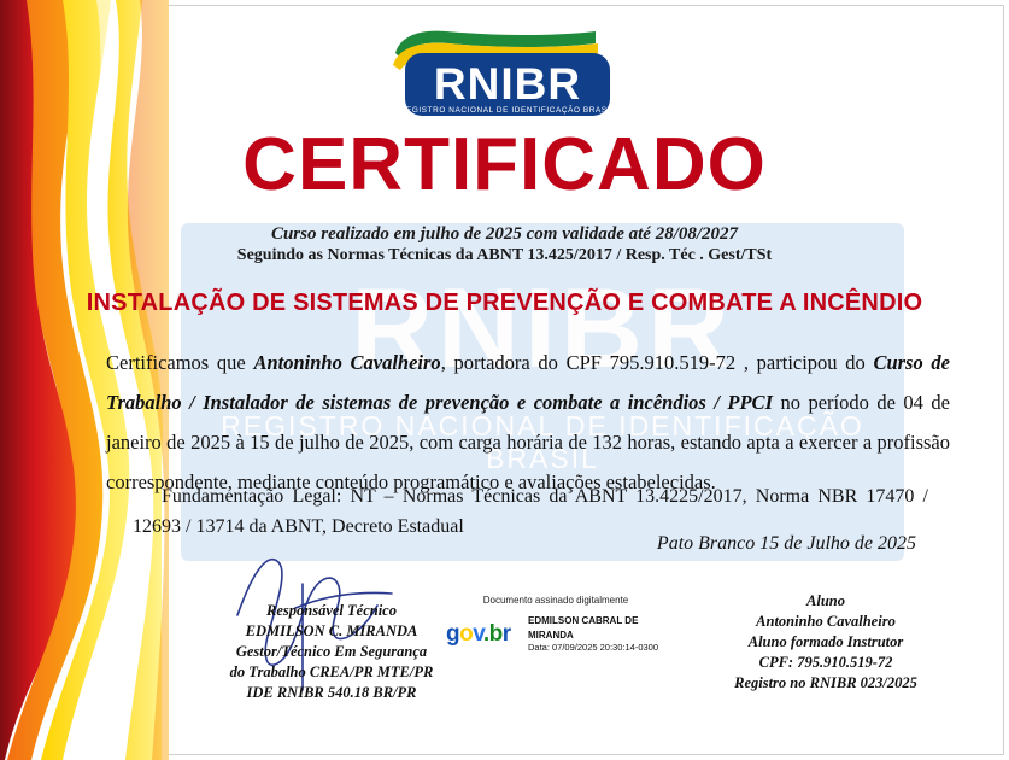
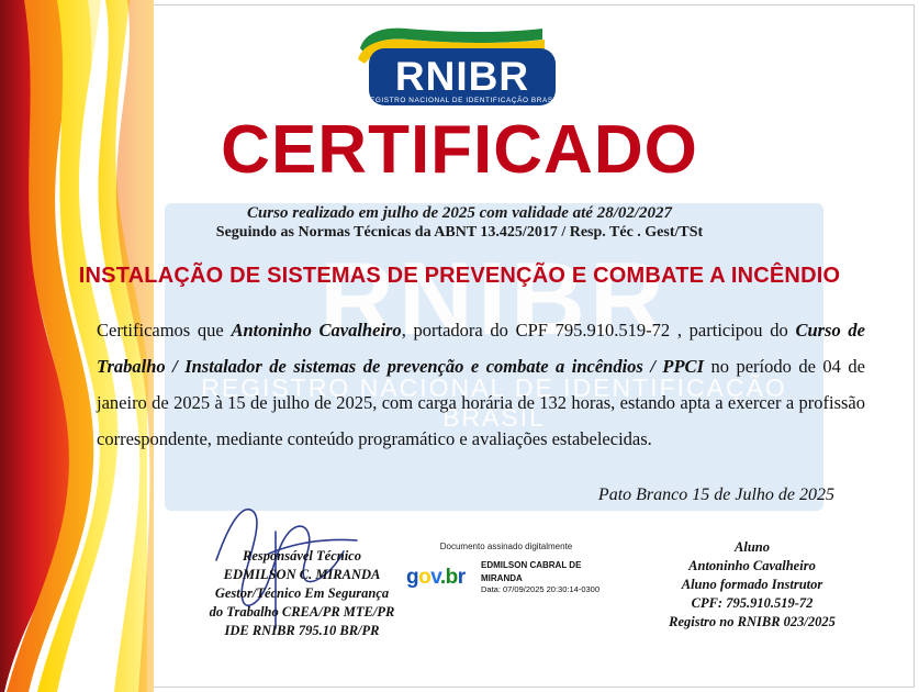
  RNIBR
  REGISTRO NACIONAL DE IDENTIFICAÇÃO BRASIL
  RNIBR
  CERTIFICADO
- Curso realizado em julho de 2025 com validade até 28/08/2027
+ Curso realizado em julho de 2025 com validade até 28/02/2027
  Seguindo as Normas Técnicas da ABNT 13.425/2017 / Resp. Téc . Gest/TSt
  INSTALAÇÃO DE SISTEMAS DE PREVENÇÃO E COMBATE A INCÊNDIO
  Certificamos que Antoninho Cavalheiro, portadora do CPF 795.910.519-72 , participou do Curso de Trabalho / Instalador de sistemas de prevenção e combate a incêndios / PPCI no período de 04 de janeiro de 2025 à 15 de julho de 2025, com carga horária de 132 horas, estando apta a exercer a profissão correspondente, mediante conteúdo programático e avaliações estabelecidas.
- Fundamentação Legal: NT – Normas Técnicas da ABNT 13.4225/2017, Norma NBR 17470 / 12693 / 13714 da ABNT, Decreto Estadual
  Pato Branco 15 de Julho de 2025
  Responsável Técnico
  EDMILSON C. MIRANDA
  Gestor/Técnico Em Segurança
  do Trabalho CREA/PR MTE/PR
- IDE RNIBR 540.18 BR/PR
+ IDE RNIBR 795.10 BR/PR
  Aluno
  Antoninho Cavalheiro
  Aluno formado Instrutor
  CPF: 795.910.519-72
  Registro no RNIBR 023/2025
  Documento assinado digitalmente
  gov.br
  EDMILSON CABRAL DE MIRANDA
  Data: 07/09/2025 20:30:14-0300
